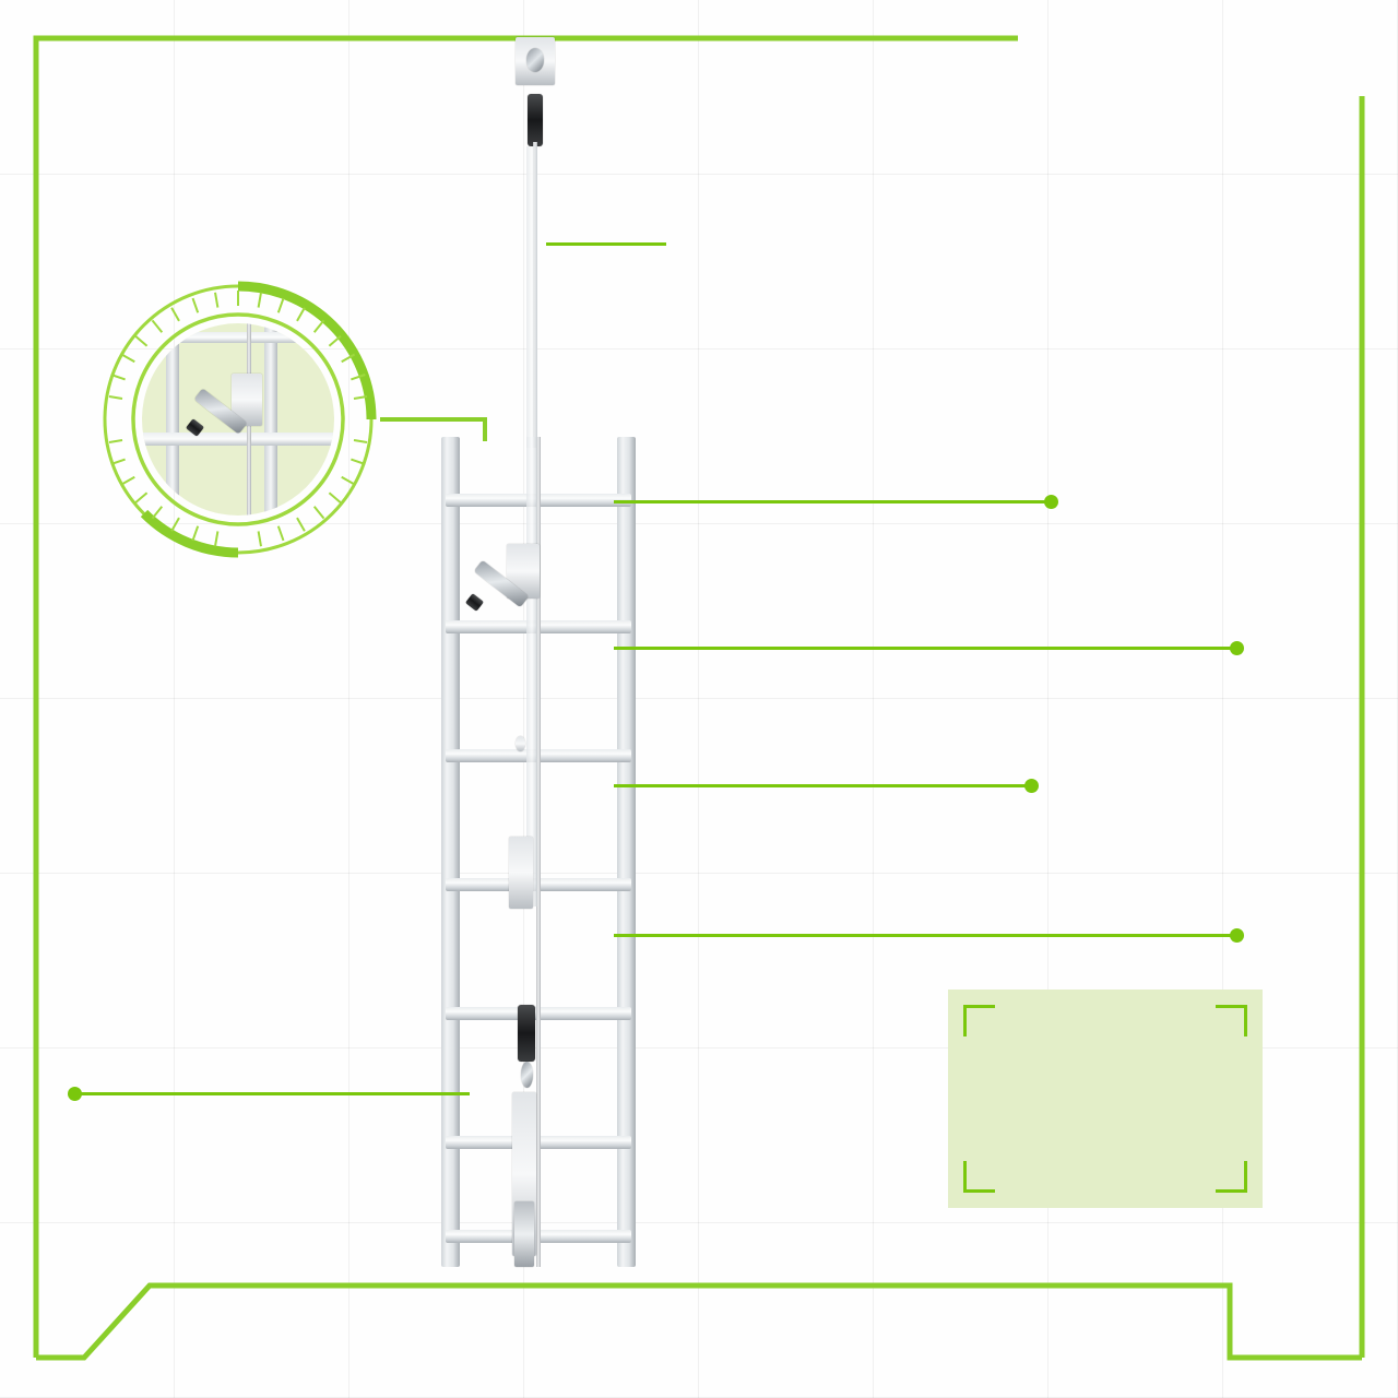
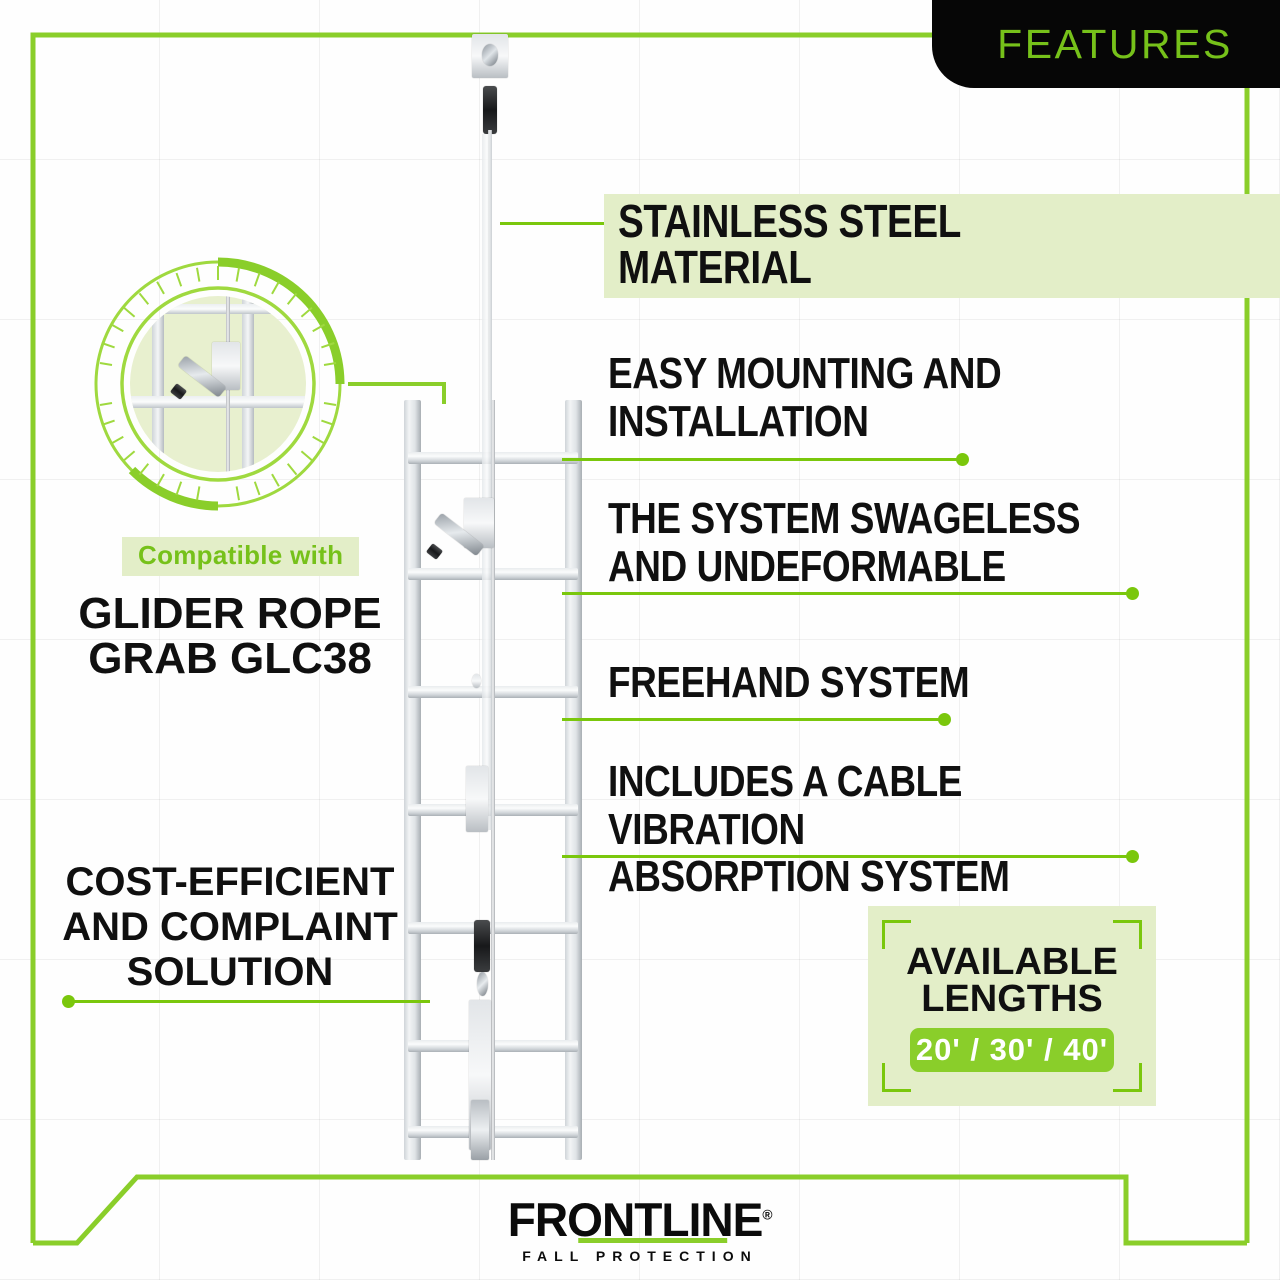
+ FEATURES
+ STAINLESS STEEL MATERIAL
+ EASY MOUNTING AND
+ INSTALLATION
+ THE SYSTEM SWAGELESS
+ AND UNDEFORMABLE
+ FREEHAND SYSTEM
+ INCLUDES A CABLE VIBRATION
+ ABSORPTION SYSTEM
+ Compatible with
+ GLIDER ROPE
+ GRAB GLC38
+ COST-EFFICIENT
+ AND COMPLAINT
+ SOLUTION
+ AVAILABLE
+ LENGTHS
+ 20' / 30' / 40'
+ FRONTLINE®
+ FALL PROTECTION
